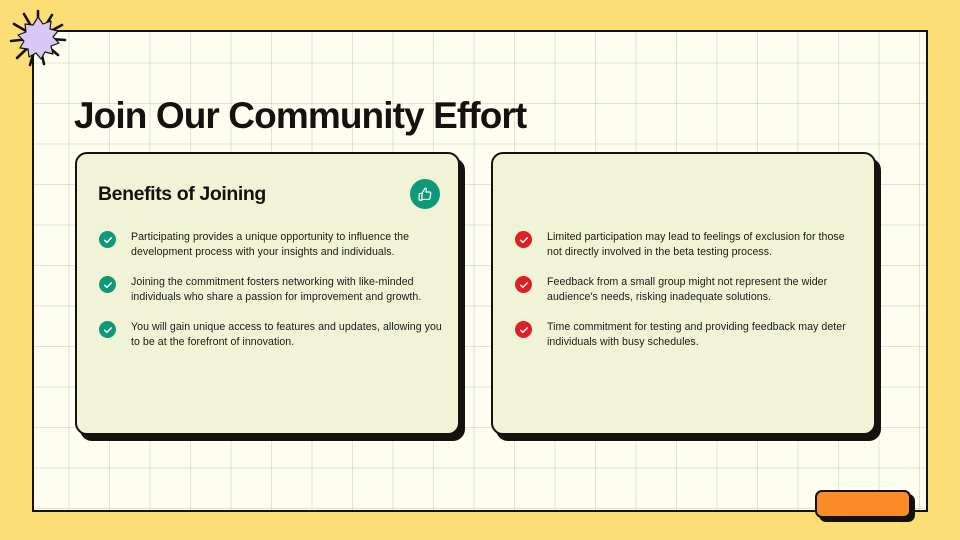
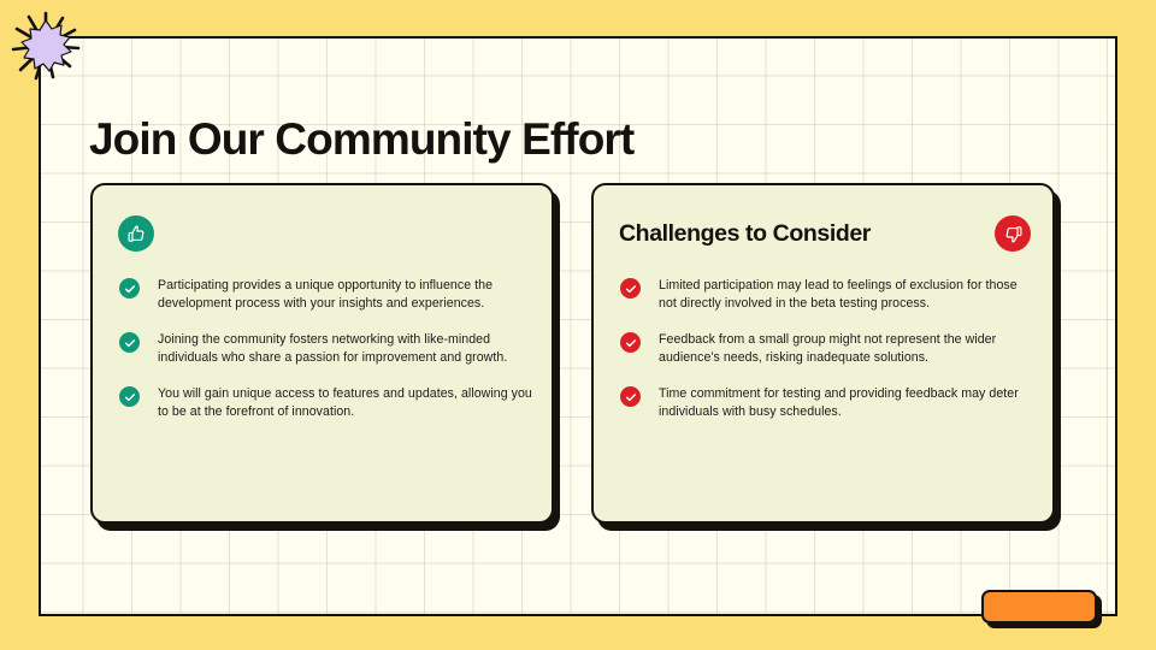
  Join Our Community Effort
- Benefits of Joining
- Participating provides a unique opportunity to influence the development process with your insights and individuals.
+ Participating provides a unique opportunity to influence the development process with your insights and experiences.
- Joining the commitment fosters networking with like-minded individuals who share a passion for improvement and growth.
+ Joining the community fosters networking with like-minded individuals who share a passion for improvement and growth.
  You will gain unique access to features and updates, allowing you to be at the forefront of innovation.
+ Challenges to Consider
  Limited participation may lead to feelings of exclusion for those not directly involved in the beta testing process.
  Feedback from a small group might not represent the wider audience's needs, risking inadequate solutions.
  Time commitment for testing and providing feedback may deter individuals with busy schedules.
